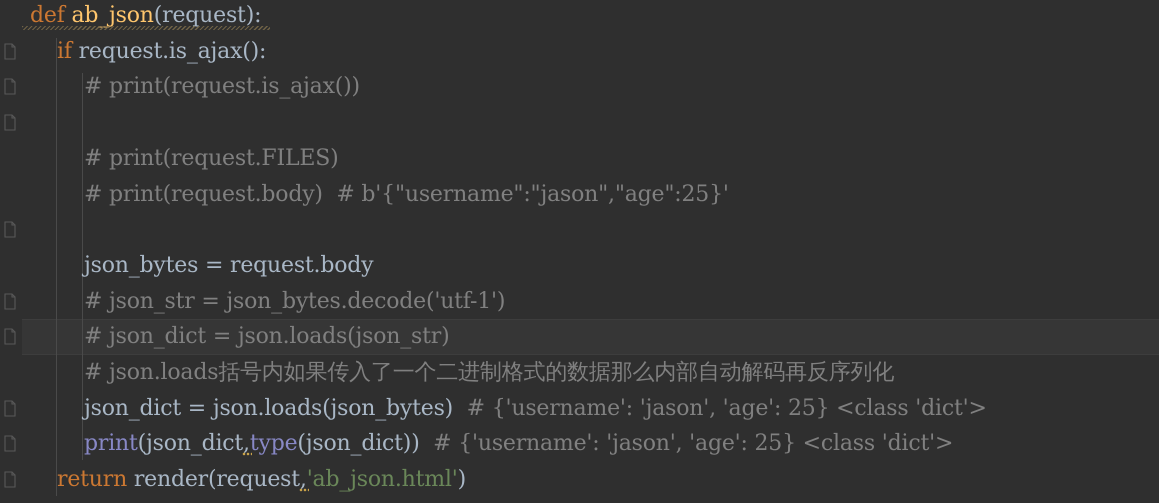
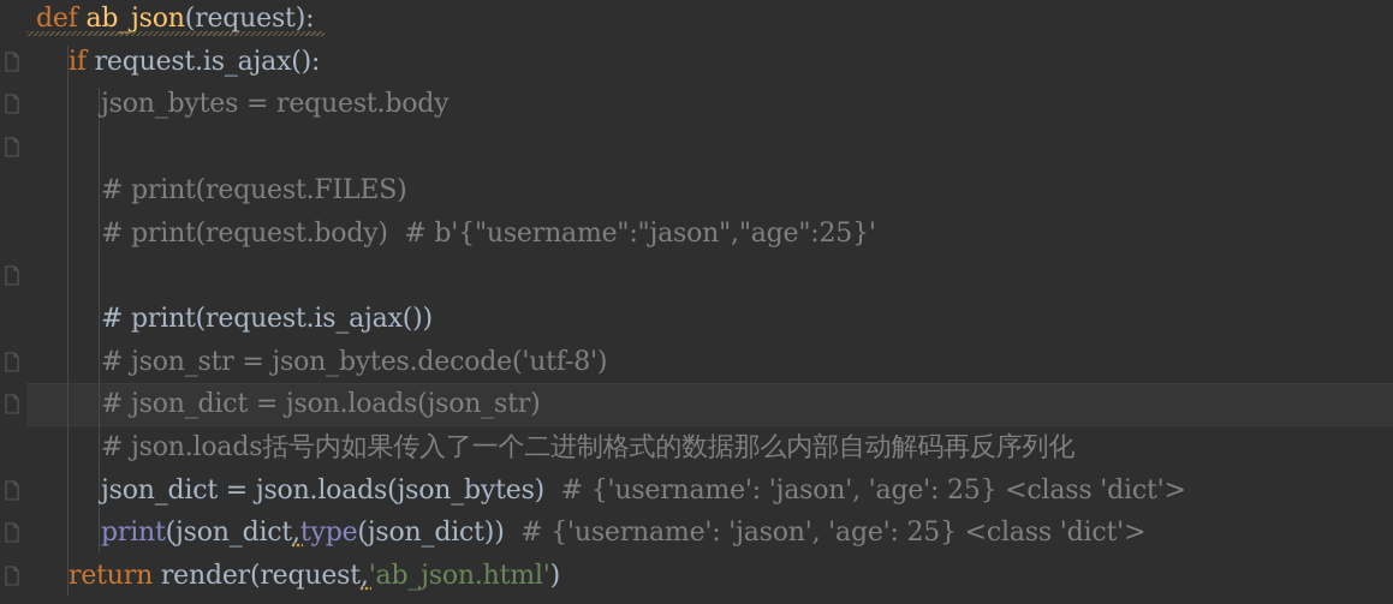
  def ab_json(request):
  if request.is_ajax():
- # print(request.is_ajax())
+ json_bytes = request.body
  # print(request.FILES)
  # print(request.body) # b'{"username":"jason","age":25}'
- json_bytes = request.body
+ # print(request.is_ajax())
- # json_str = json_bytes.decode('utf-1')
+ # json_str = json_bytes.decode('utf-8')
  # json_dict = json.loads(json_str)
  # json.loads括号内如果传入了一个二进制格式的数据那么内部自动解码再反序列化
  json_dict = json.loads(json_bytes) # {'username': 'jason', 'age': 25} <class 'dict'>
  print(json_dict,type(json_dict)) # {'username': 'jason', 'age': 25} <class 'dict'>
  return render(request,'ab_json.html')
